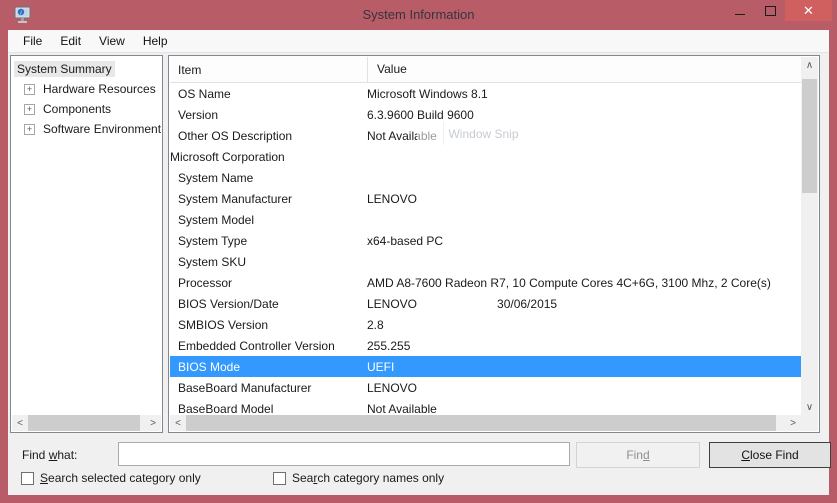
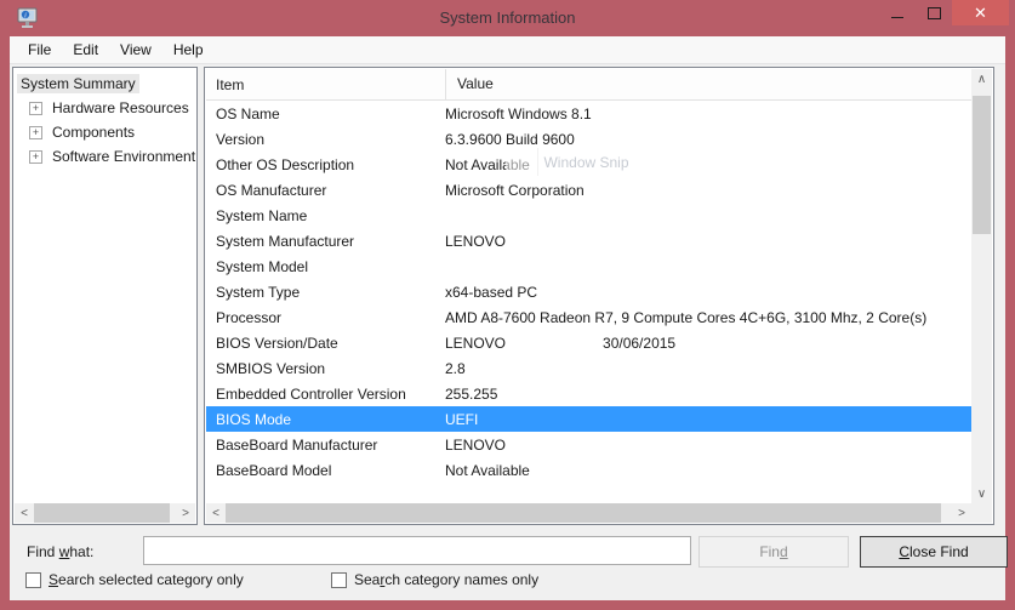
  System Information
  ✕
  File
  Edit
  View
  Help
  System Summary
  +
  Hardware Resources
  +
  Components
  +
  Software Environment
  <
  >
  Item
  Value
  OS Name
  Microsoft Windows 8.1
  Version
  6.3.9600 Build 9600
  Other OS Description
  Not Available
+ OS Manufacturer
  Microsoft Corporation
  System Name
  System Manufacturer
  LENOVO
  System Model
  System Type
  x64-based PC
- System SKU
  Processor
- AMD A8-7600 Radeon R7, 10 Compute Cores 4C+6G, 3100 Mhz, 2 Core(s)
+ AMD A8-7600 Radeon R7, 9 Compute Cores 4C+6G, 3100 Mhz, 2 Core(s)
  BIOS Version/Date
  LENOVO 30/06/2015
  SMBIOS Version
  2.8
  Embedded Controller Version
  255.255
  BIOS Mode
  UEFI
  BaseBoard Manufacturer
  LENOVO
  BaseBoard Model
  Not Available
  Window Snip
  ∧
  ∨
  <
  >
  Find what:
  Find
  Close Find
  Search selected category only
  Search category names only
